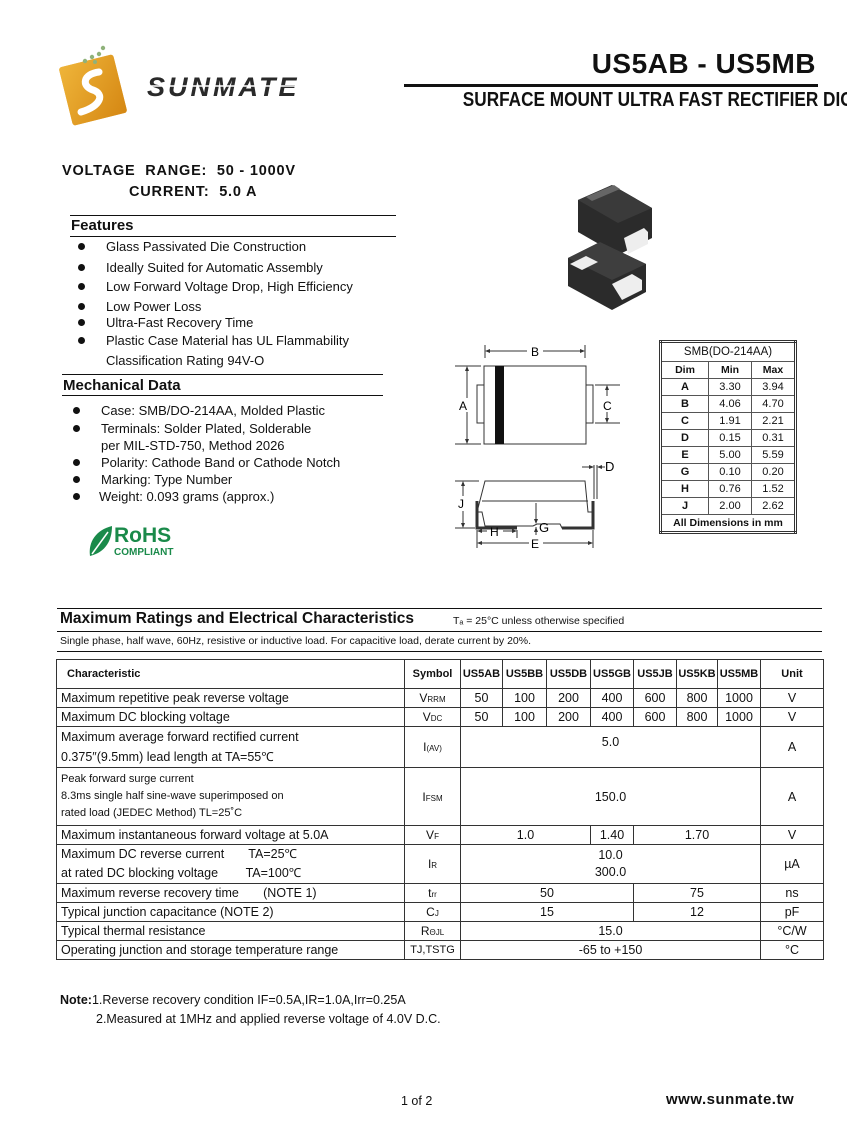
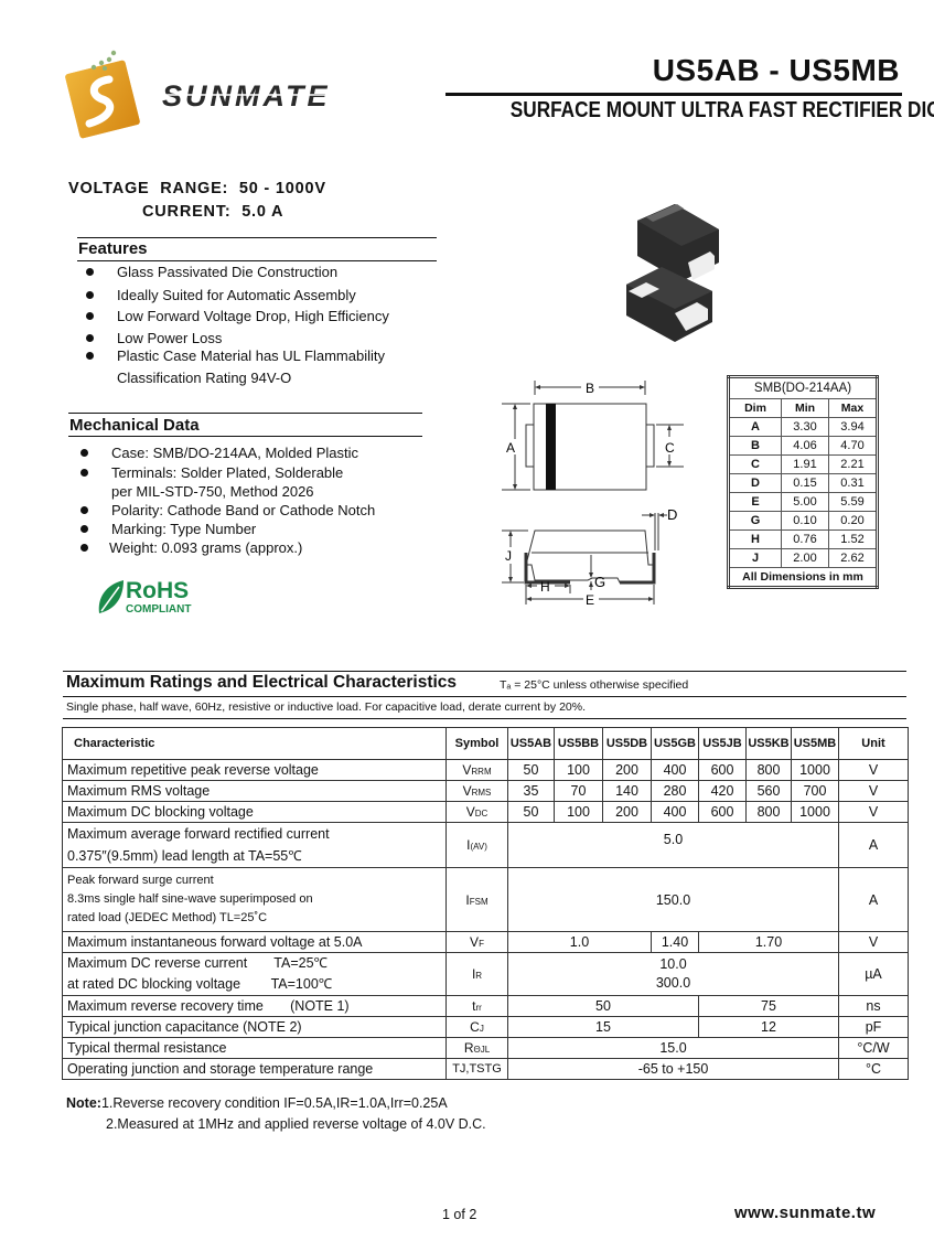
  SUNMATE
  US5AB - US5MB
  SURFACE MOUNT ULTRA FAST RECTIFIER DI
  VOLTAGE RANGE: 50 - 1000V
  CURRENT: 5.0 A
  Features
  Glass Passivated Die Construction
  Ideally Suited for Automatic Assembly
  Low Forward Voltage Drop, High Efficiency
  Low Power Loss
- Ultra-Fast Recovery Time
  Plastic Case Material has UL Flammability
  Classification Rating 94V-O
  Mechanical Data
  Case: SMB/DO-214AA, Molded Plastic
  Terminals: Solder Plated, Solderable
  per MIL-STD-750, Method 2026
  Polarity: Cathode Band or Cathode Notch
  Marking: Type Number
  Weight: 0.093 grams (approx.)
  RoHS
  COMPLIANT
  B
  A
  C
  D
  J
  G
  H
  E
  SMB(DO-214AA)
  Dim	Min	Max
  A	3.30	3.94
  B	4.06	4.70
  C	1.91	2.21
  D	0.15	0.31
  E	5.00	5.59
  G	0.10	0.20
  H	0.76	1.52
  J	2.00	2.62
  All Dimensions in mm
  Maximum Ratings and Electrical Characteristics
  Tₐ = 25°C unless otherwise specified
  Single phase, half wave, 60Hz, resistive or inductive load. For capacitive load, derate current by 20%.
  Characteristic	Symbol	US5AB	US5BB	US5DB	US5GB	US5JB	US5KB	US5MB	Unit
  Maximum repetitive peak reverse voltage	VRRM	50	100	200	400	600	800	1000	V
+ Maximum RMS voltage	VRMS	35	70	140	280	420	560	700	V
  Maximum DC blocking voltage	VDC	50	100	200	400	600	800	1000	V
  Maximum average forward rectified current0.375″(9.5mm) lead length at TA=55℃	I(AV)	5.0	A
  Peak forward surge current8.3ms single half sine-wave superimposed onrated load (JEDEC Method) TL=25˚C	IFSM	150.0	A
  Maximum instantaneous forward voltage at 5.0A	VF	1.0	1.40	1.70	V
  Maximum DC reverse current TA=25℃at rated DC blocking voltage TA=100℃	IR	10.0300.0	µA
  Maximum reverse recovery time (NOTE 1)	trr	50	75	ns
  Typical junction capacitance (NOTE 2)	CJ	15	12	pF
  Typical thermal resistance	RΘJL	15.0	°C/W
  Operating junction and storage temperature range	TJ,TSTG	-65 to +150	°C
  Note:1.Reverse recovery condition IF=0.5A,IR=1.0A,Irr=0.25A
  2.Measured at 1MHz and applied reverse voltage of 4.0V D.C.
  1 of 2
  www.sunmate.tw
